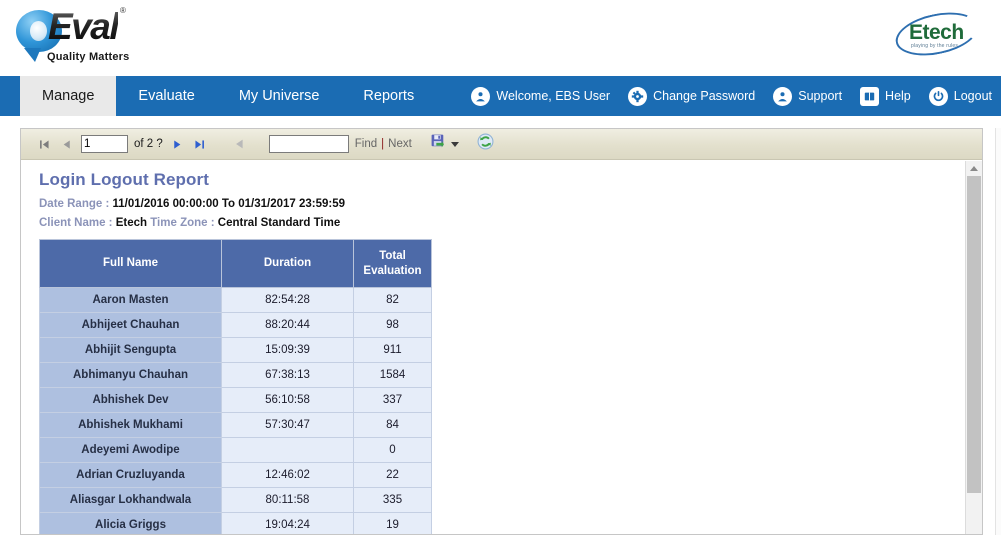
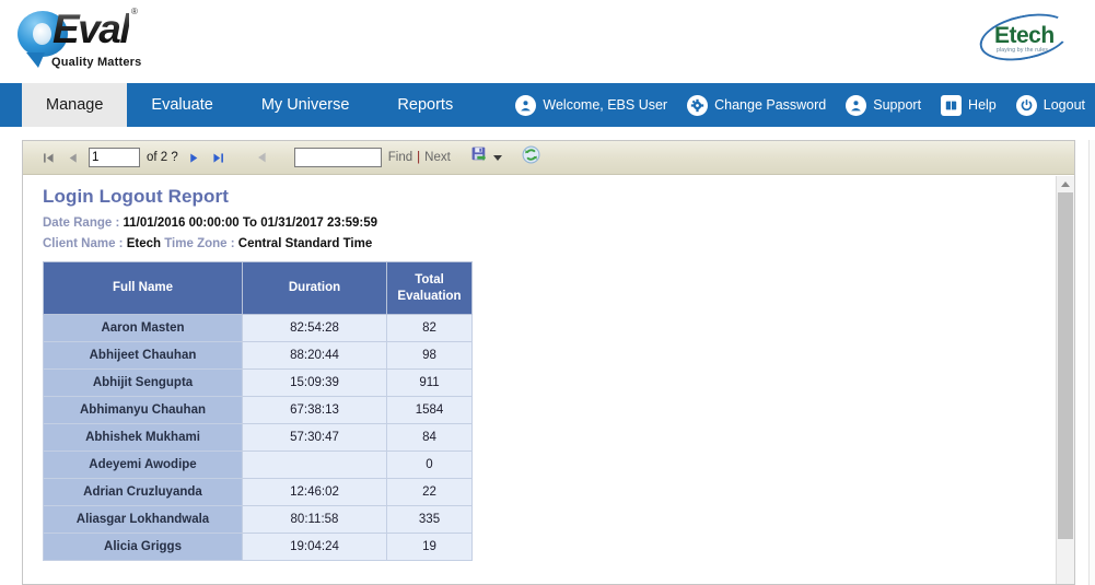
  Eval
  ®
  Quality Matters
  Etech
  Manage
  Evaluate
  My Universe
  Reports
  Welcome, EBS User
  Change Password
  Support
  Help
  Logout
  1
  of 2 ?
  Find
  |
  Next
  Login Logout Report
  Date Range : 11/01/2016 00:00:00 To 01/31/2017 23:59:59
  Client Name : Etech Time Zone : Central Standard Time
  Full Name	Duration	Total Evaluation
  Aaron Masten	82:54:28	82
  Abhijeet Chauhan	88:20:44	98
  Abhijit Sengupta	15:09:39	911
  Abhimanyu Chauhan	67:38:13	1584
- Abhishek Dev	56:10:58	337
  Abhishek Mukhami	57:30:47	84
  Adeyemi Awodipe		0
  Adrian Cruzluyanda	12:46:02	22
  Aliasgar Lokhandwala	80:11:58	335
  Alicia Griggs	19:04:24	19
